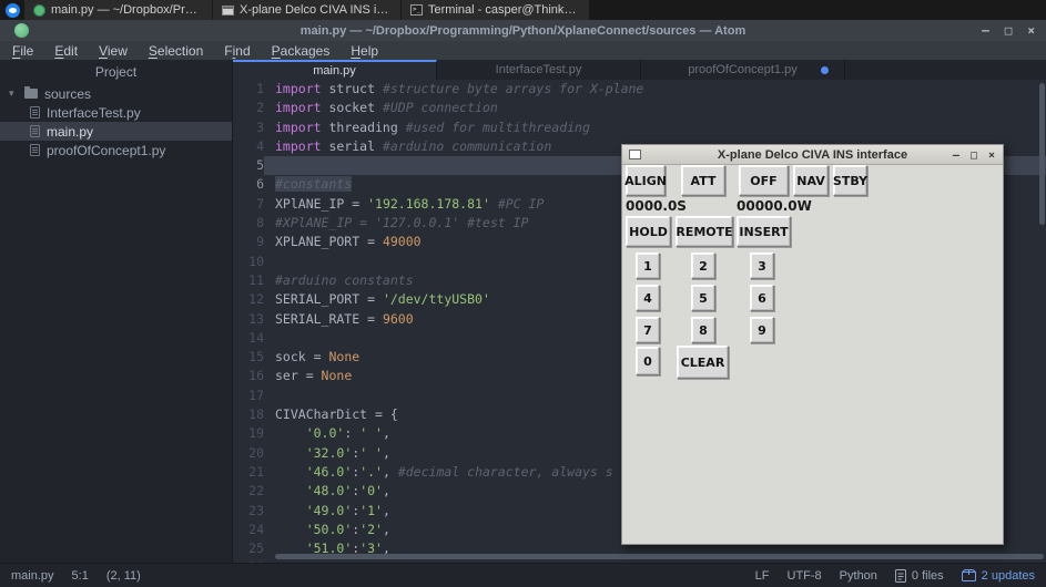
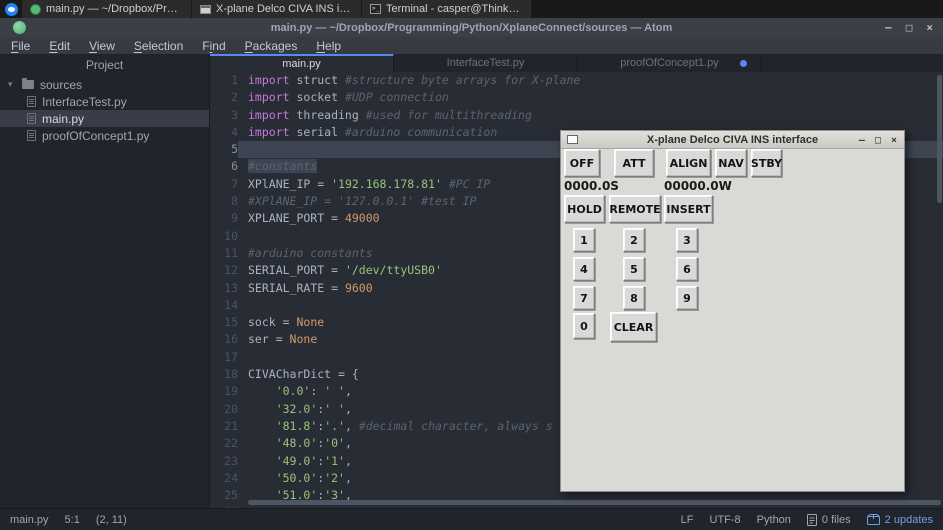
  main.py — ~/Dropbox/Progr
  X-plane Delco CIVA INS inte
  Terminal - casper@ThinkPa
  main.py — ~/Dropbox/Programming/Python/XplaneConnect/sources — Atom
  –
  □
  ×
  File
  Edit
  View
  Selection
  Find
  Packages
  Help
  Project
  ▾
  sources
  InterfaceTest.py
  main.py
  proofOfConcept1.py
  main.py
  InterfaceTest.py
  proofOfConcept1.py
  1
  import struct #structure byte arrays for X-plane
  2
  import socket #UDP connection
  3
  import threading #used for multithreading
  4
  import serial #arduino communication
  5
  6
  #constants
  7
  XPlANE_IP = '192.168.178.81' #PC IP
  8
  #XPlANE_IP = '127.0.0.1' #test IP
  9
  XPLANE_PORT = 49000
  10
  11
  #arduino constants
  12
  SERIAL_PORT = '/dev/ttyUSB0'
  13
  SERIAL_RATE = 9600
  14
  15
  sock = None
  16
  ser = None
  17
  18
  CIVACharDict = {
  19
  '0.0': ' ',
  20
  '32.0':' ',
  21
- '46.0':'.', #decimal character, always s
+ '81.8':'.', #decimal character, always s
  22
  '48.0':'0',
  23
  '49.0':'1',
  24
  '50.0':'2',
  25
  '51.0':'3',
  main.py
  5:1
  (2, 11)
  LF
  UTF-8
  Python
  0 files
  2 updates
  X-plane Delco CIVA INS interface
  –
  □
  ×
- ALIGN
+ OFF
  ATT
- OFF
+ ALIGN
  NAV
  STBY
  0000.0S
  00000.0W
  HOLD
  REMOTE
  INSERT
  1
  2
  3
  4
  5
  6
  7
  8
  9
  0
  CLEAR
